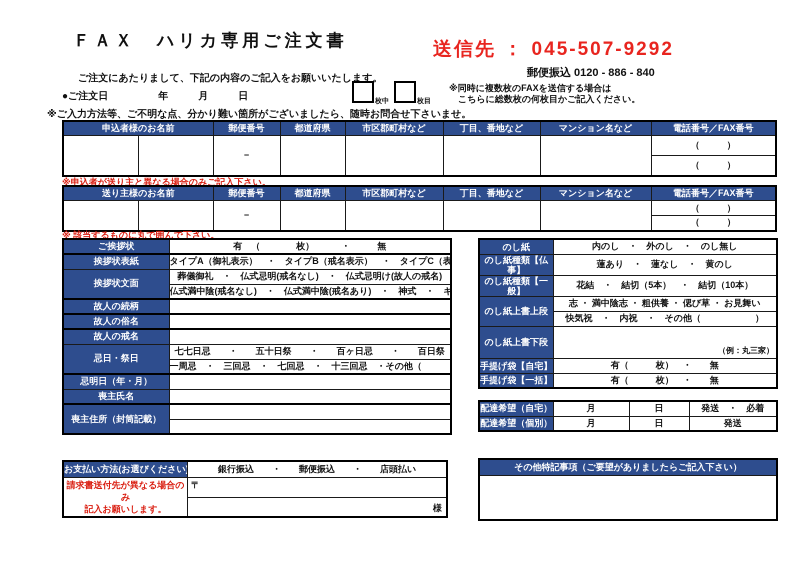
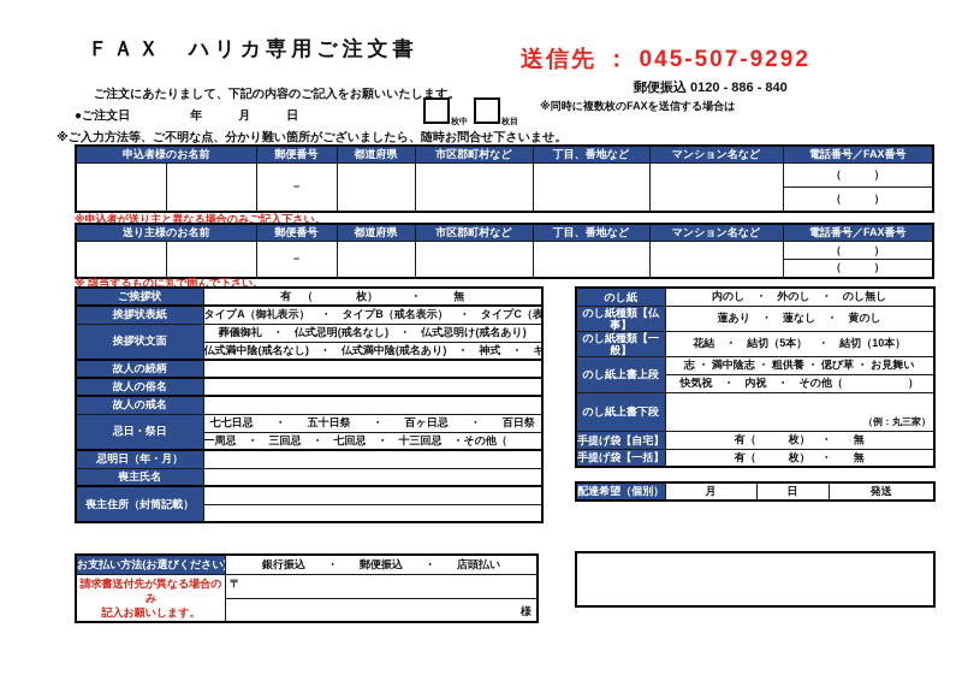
  ＦＡＸ ハリカ専用ご注文書
  送信先 ： 045-507-9292
  郵便振込 0120 - 886 - 840
  ご注文にあたりまして、下記の内容のご記入をお願いいたします。
  ●ご注文日 年 月 日
  ※同時に複数枚のFAXを送信する場合は
- こちらに総数枚の何枚目かご記入ください。
  ※ご入力方法等、ご不明な点、分かり難い箇所がございましたら、随時お問合せ下さいませ。
  申込者様のお名前	郵便番号	都道府県	市区郡町村など	丁目、番地など	マンション名など	電話番号／FAX番号
  		−					（ ）
  （ ）
  ※申込者が送り主と異なる場合のみご記入下さい。
  送り主様のお名前	郵便番号	都道府県	市区郡町村など	丁目、番地など	マンション名など	電話番号／FAX番号
  		−					（ ）
  （ ）
  ※ 該当するものに丸で囲んで下さい。
  ご挨拶状	有 （ 枚） ・ 無
  挨拶状表紙	タイプA（御礼表示） ・ タイプB（戒名表示） ・ タイプC（表
- 挨拶状文面	葬儀御礼 ・ 仏式忌明(戒名なし) ・ 仏式忌明け(故人の戒名)
+ 挨拶状文面	葬儀御礼 ・ 仏式忌明(戒名なし) ・ 仏式忌明け(戒名あり)
  仏式満中陰(戒名なし) ・ 仏式満中陰(戒名あり) ・ 神式 ・ キ
  故人の続柄
  故人の俗名
  故人の戒名
  忌日・祭日	七七日忌 ・ 五十日祭 ・ 百ヶ日忌 ・ 百日祭
  一周忌 ・ 三回忌 ・ 七回忌 ・ 十三回忌 ・その他（
  忌明日（年・月）
  喪主氏名
  喪主住所（封筒記載）
  お支払い方法(お選びください	銀行振込 ・ 郵便振込 ・ 店頭払い
  請求書送付先が異なる場合のみ 記入お願いします。	〒
  様
  のし紙	内のし ・ 外のし ・ のし無し
  のし紙種類【仏事】	蓮あり ・ 蓮なし ・ 黄のし
  のし紙種類【一般】	花結 ・ 結切（5本） ・ 結切（10本）
  のし紙上書上段	志 ・ 満中陰志 ・ 粗供養 ・ 偲び草 ・ お見舞い
  快気祝 ・ 内祝 ・ その他（ ）
  のし紙上書下段	（例：丸三家）
  手提げ袋【自宅】	有（ 枚） ・ 無
  手提げ袋【一括】	有（ 枚） ・ 無
- 配達希望（自宅）	月	日	発送 ・ 必着
  配達希望（個別）	月	日	発送
- その他特記事項（ご要望がありましたらご記入下さい）
